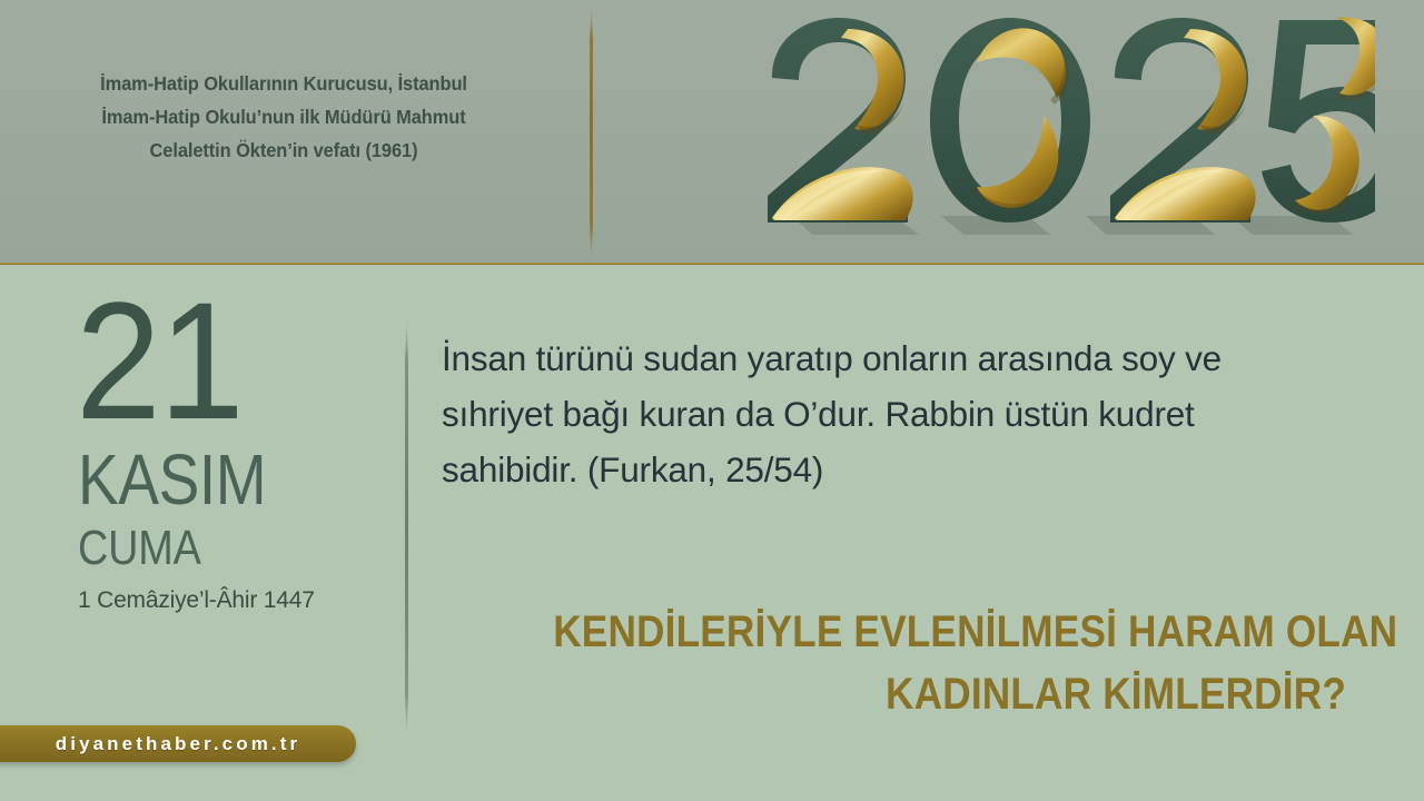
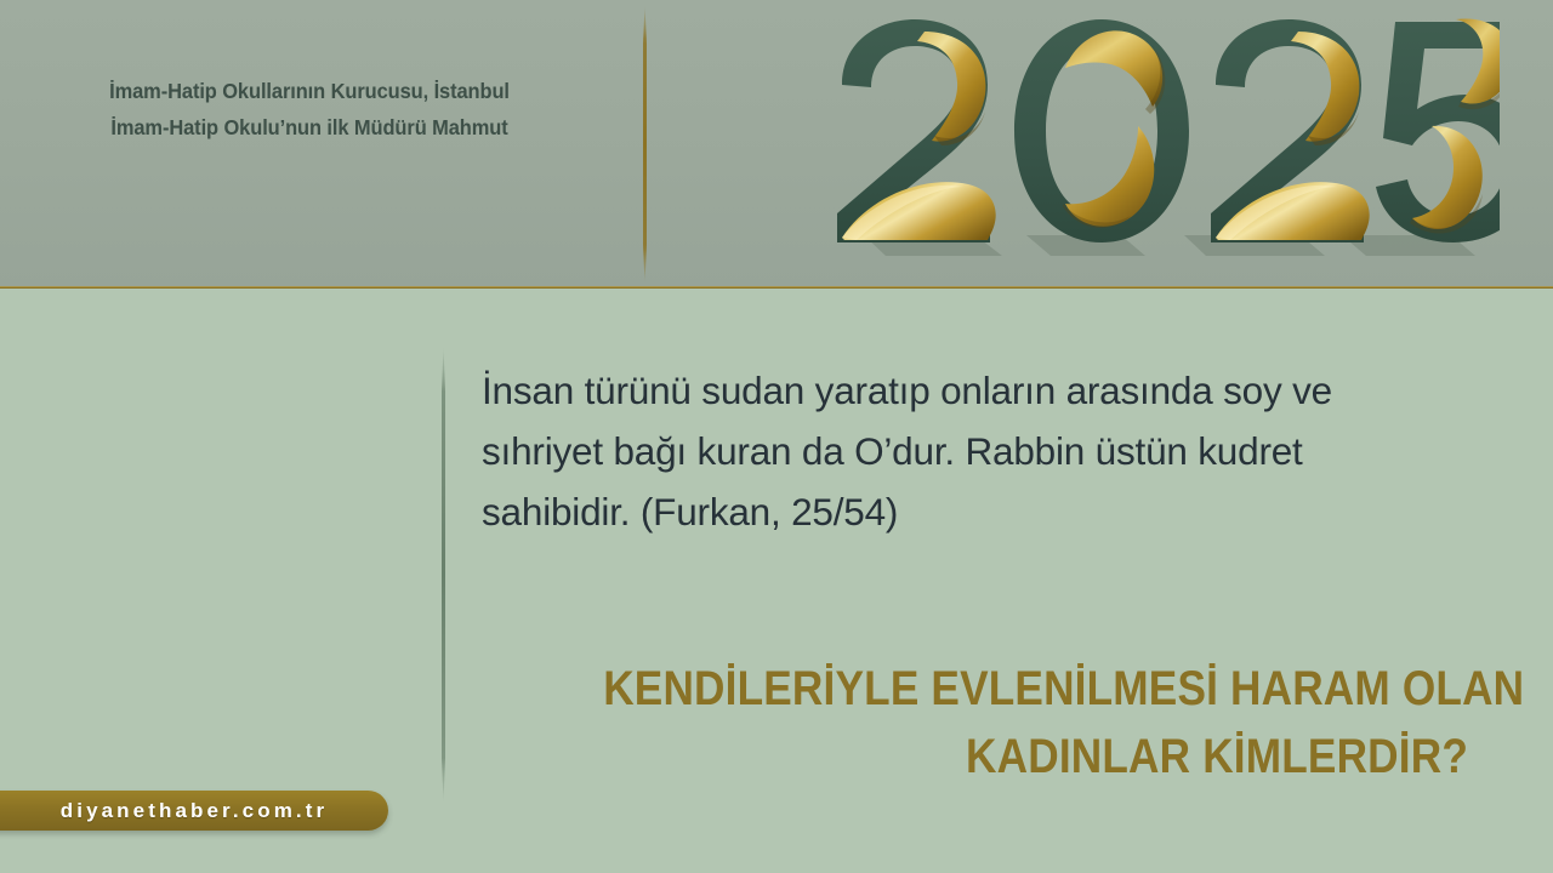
  İmam-Hatip Okullarının Kurucusu, İstanbul
  İmam-Hatip Okulu’nun ilk Müdürü Mahmut
- Celalettin Ökten’in vefatı (1961)
- 21
- KASIM
- CUMA
- 1 Cemâziye’l-Âhir 1447
  İnsan türünü sudan yaratıp onların arasında soy ve sıhriyet bağı kuran da O’dur. Rabbin üstün kudret sahibidir. (Furkan, 25/54)
  KENDİLERİYLE EVLENİLMESİ HARAM OLAN
  KADINLAR KİMLERDİR?
  diyanethaber.com.tr
